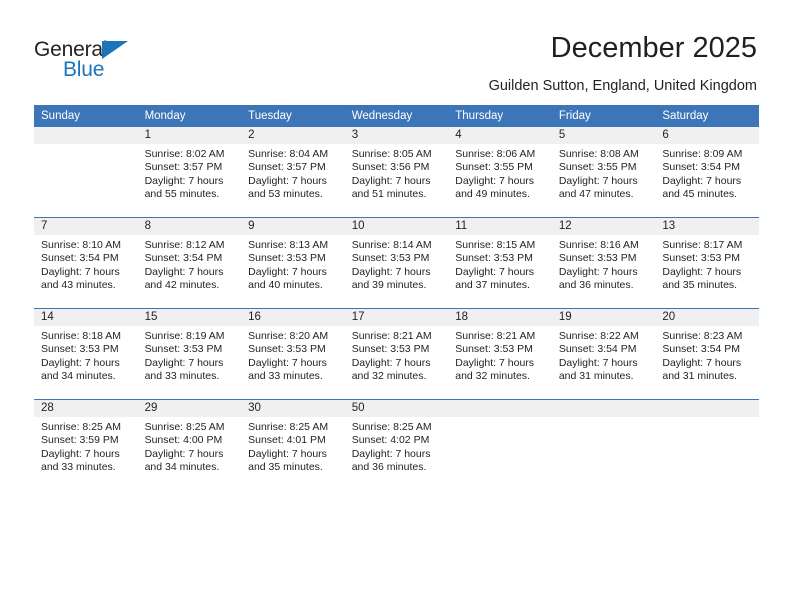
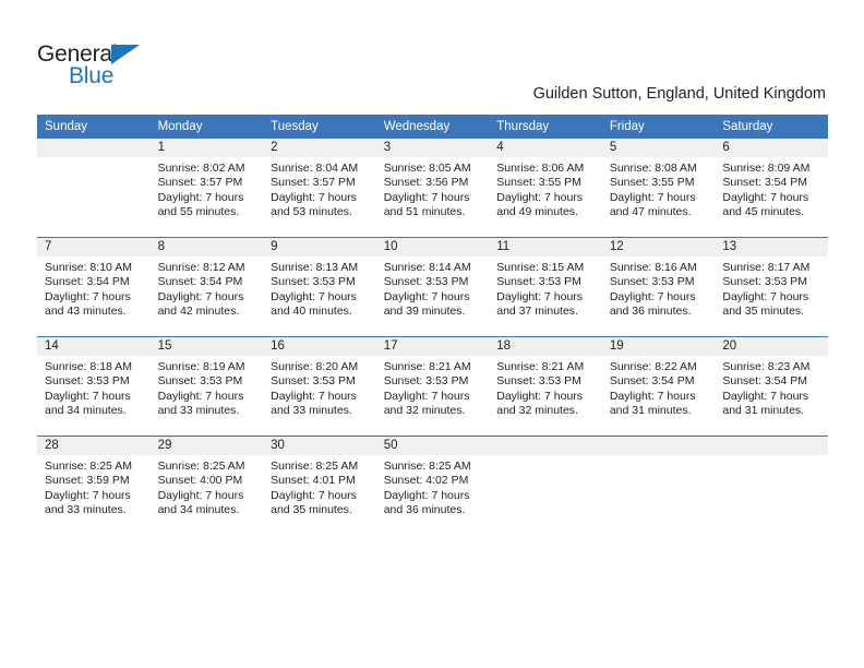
  General
  Blue
- December 2025
  Guilden Sutton, England, United Kingdom
  Sunday	Monday	Tuesday	Wednesday	Thursday	Friday	Saturday
  	1Sunrise: 8:02 AMSunset: 3:57 PMDaylight: 7 hours and 55 minutes.	2Sunrise: 8:04 AMSunset: 3:57 PMDaylight: 7 hours and 53 minutes.	3Sunrise: 8:05 AMSunset: 3:56 PMDaylight: 7 hours and 51 minutes.	4Sunrise: 8:06 AMSunset: 3:55 PMDaylight: 7 hours and 49 minutes.	5Sunrise: 8:08 AMSunset: 3:55 PMDaylight: 7 hours and 47 minutes.	6Sunrise: 8:09 AMSunset: 3:54 PMDaylight: 7 hours and 45 minutes.
  7Sunrise: 8:10 AMSunset: 3:54 PMDaylight: 7 hours and 43 minutes.	8Sunrise: 8:12 AMSunset: 3:54 PMDaylight: 7 hours and 42 minutes.	9Sunrise: 8:13 AMSunset: 3:53 PMDaylight: 7 hours and 40 minutes.	10Sunrise: 8:14 AMSunset: 3:53 PMDaylight: 7 hours and 39 minutes.	11Sunrise: 8:15 AMSunset: 3:53 PMDaylight: 7 hours and 37 minutes.	12Sunrise: 8:16 AMSunset: 3:53 PMDaylight: 7 hours and 36 minutes.	13Sunrise: 8:17 AMSunset: 3:53 PMDaylight: 7 hours and 35 minutes.
  14Sunrise: 8:18 AMSunset: 3:53 PMDaylight: 7 hours and 34 minutes.	15Sunrise: 8:19 AMSunset: 3:53 PMDaylight: 7 hours and 33 minutes.	16Sunrise: 8:20 AMSunset: 3:53 PMDaylight: 7 hours and 33 minutes.	17Sunrise: 8:21 AMSunset: 3:53 PMDaylight: 7 hours and 32 minutes.	18Sunrise: 8:21 AMSunset: 3:53 PMDaylight: 7 hours and 32 minutes.	19Sunrise: 8:22 AMSunset: 3:54 PMDaylight: 7 hours and 31 minutes.	20Sunrise: 8:23 AMSunset: 3:54 PMDaylight: 7 hours and 31 minutes.
  28Sunrise: 8:25 AMSunset: 3:59 PMDaylight: 7 hours and 33 minutes.	29Sunrise: 8:25 AMSunset: 4:00 PMDaylight: 7 hours and 34 minutes.	30Sunrise: 8:25 AMSunset: 4:01 PMDaylight: 7 hours and 35 minutes.	50Sunrise: 8:25 AMSunset: 4:02 PMDaylight: 7 hours and 36 minutes.
